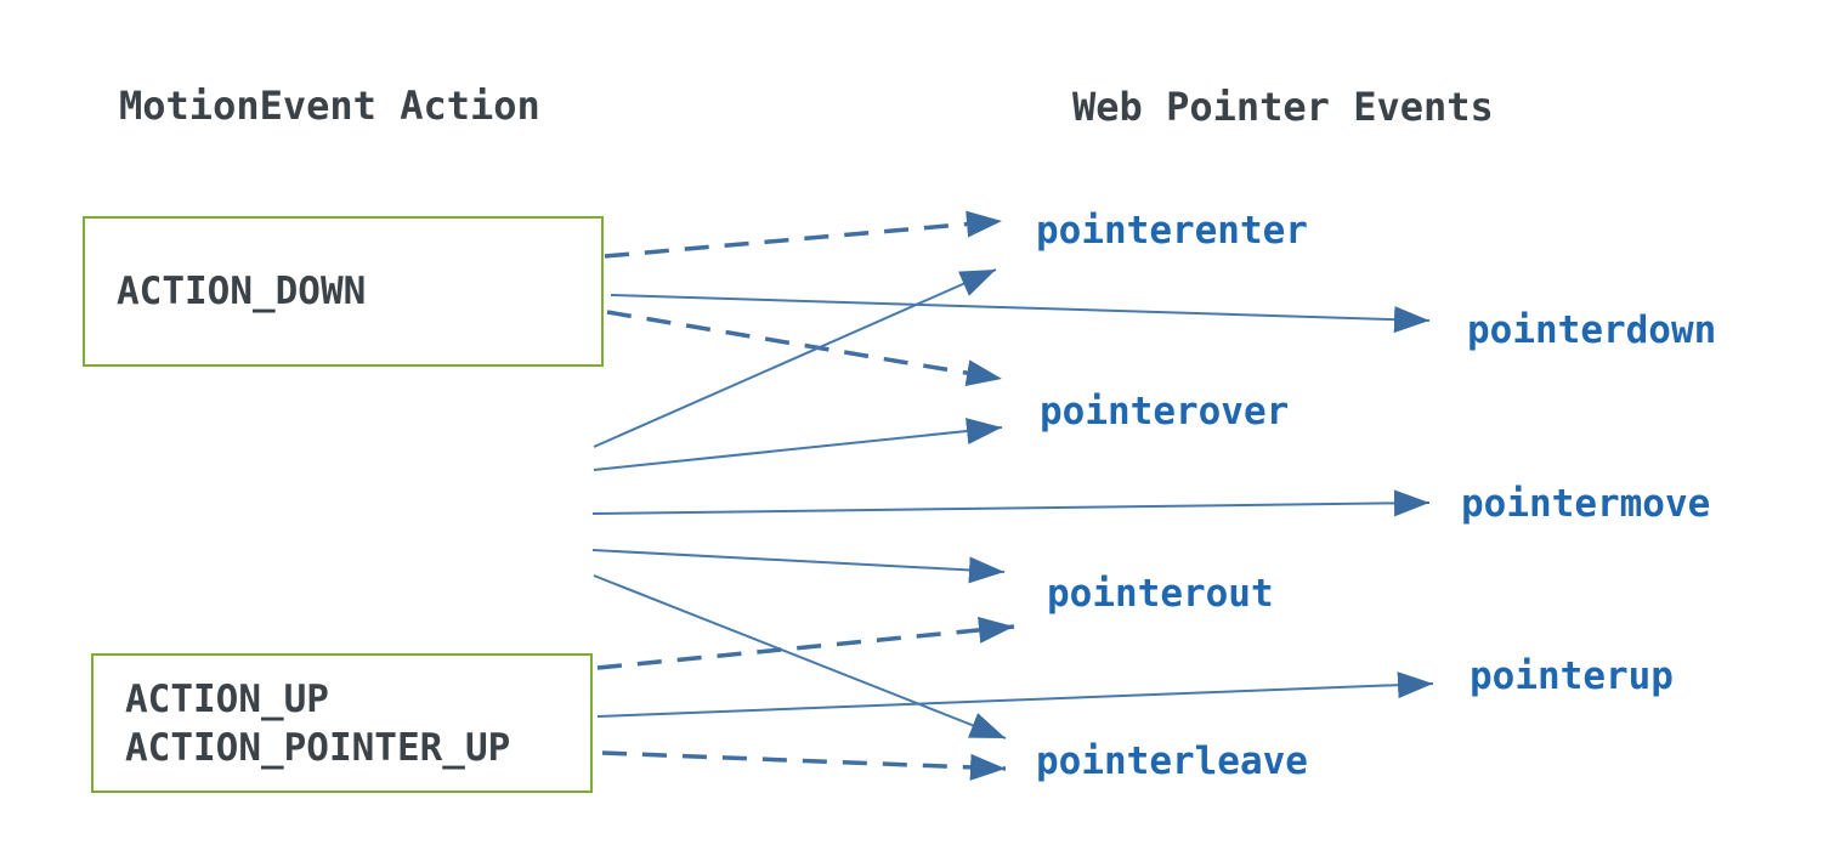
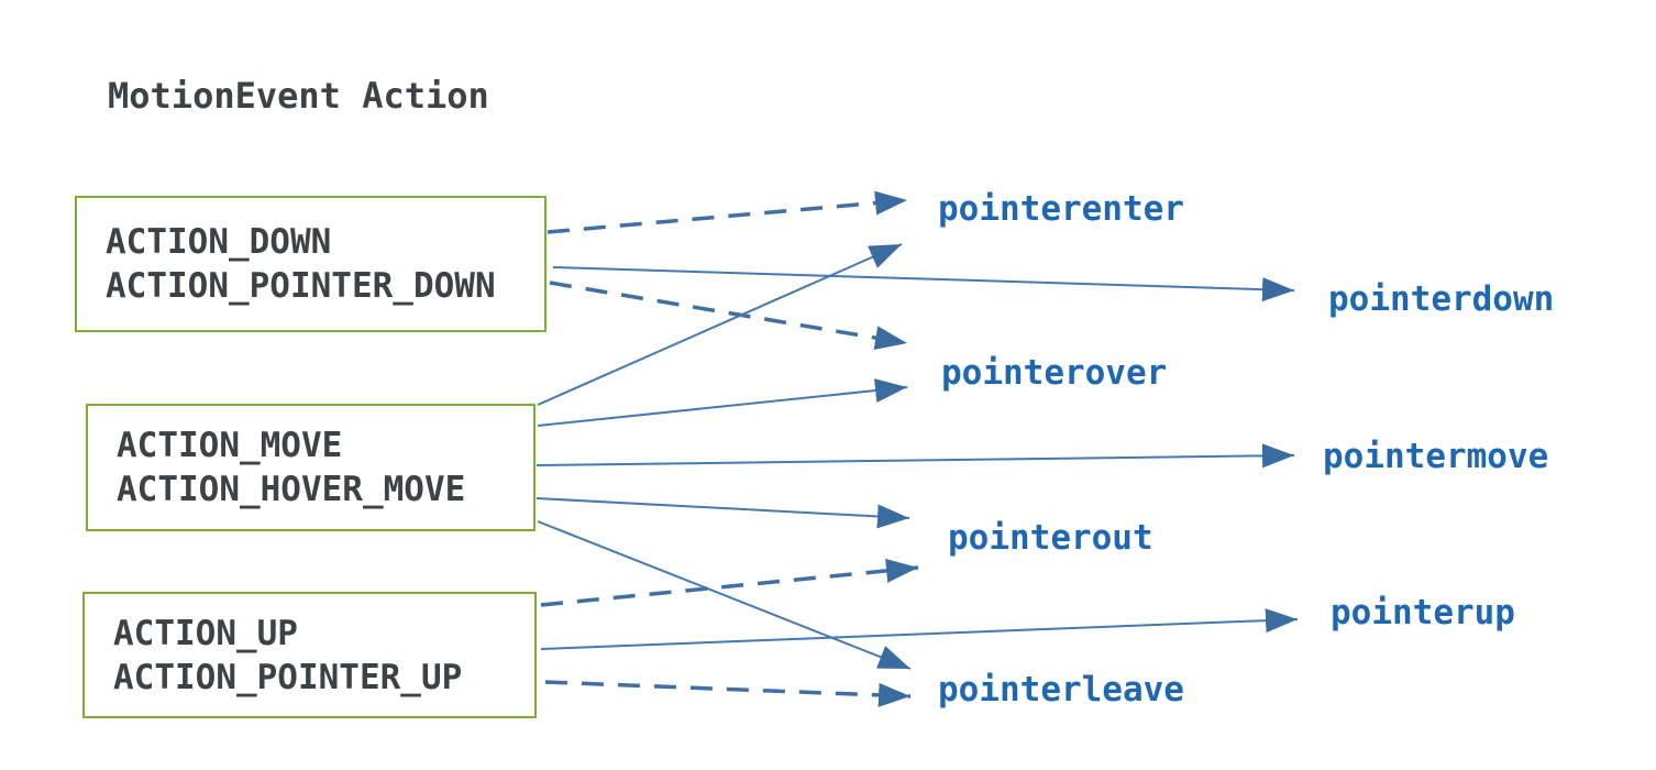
  MotionEvent Action
- Web Pointer Events
  ACTION_DOWN
+ ACTION_POINTER_DOWN
+ ACTION_MOVE
+ ACTION_HOVER_MOVE
  ACTION_UP
  ACTION_POINTER_UP
  pointerenter
  pointerdown
  pointerover
  pointermove
  pointerout
  pointerup
  pointerleave
